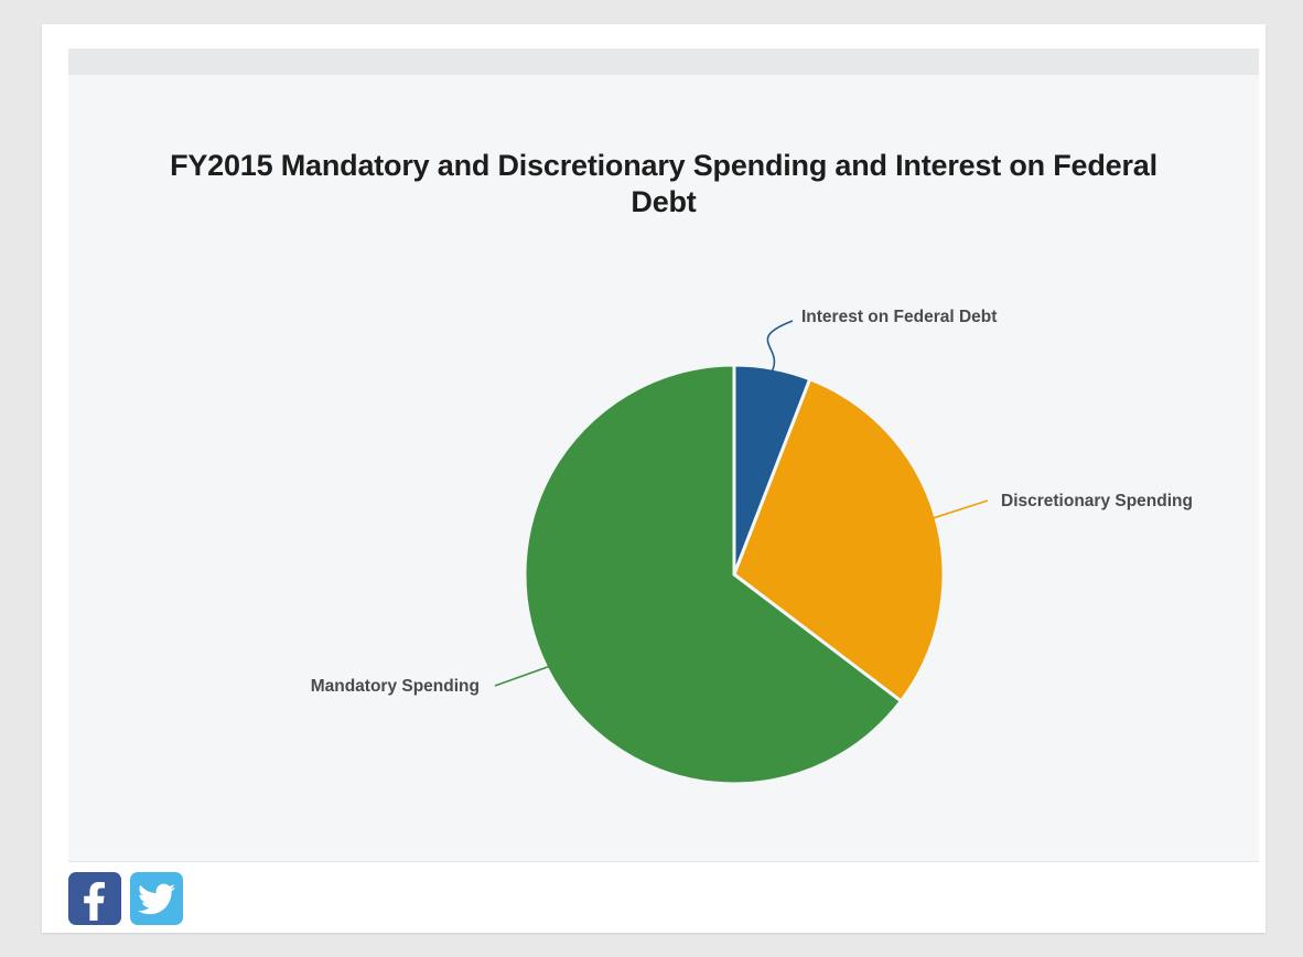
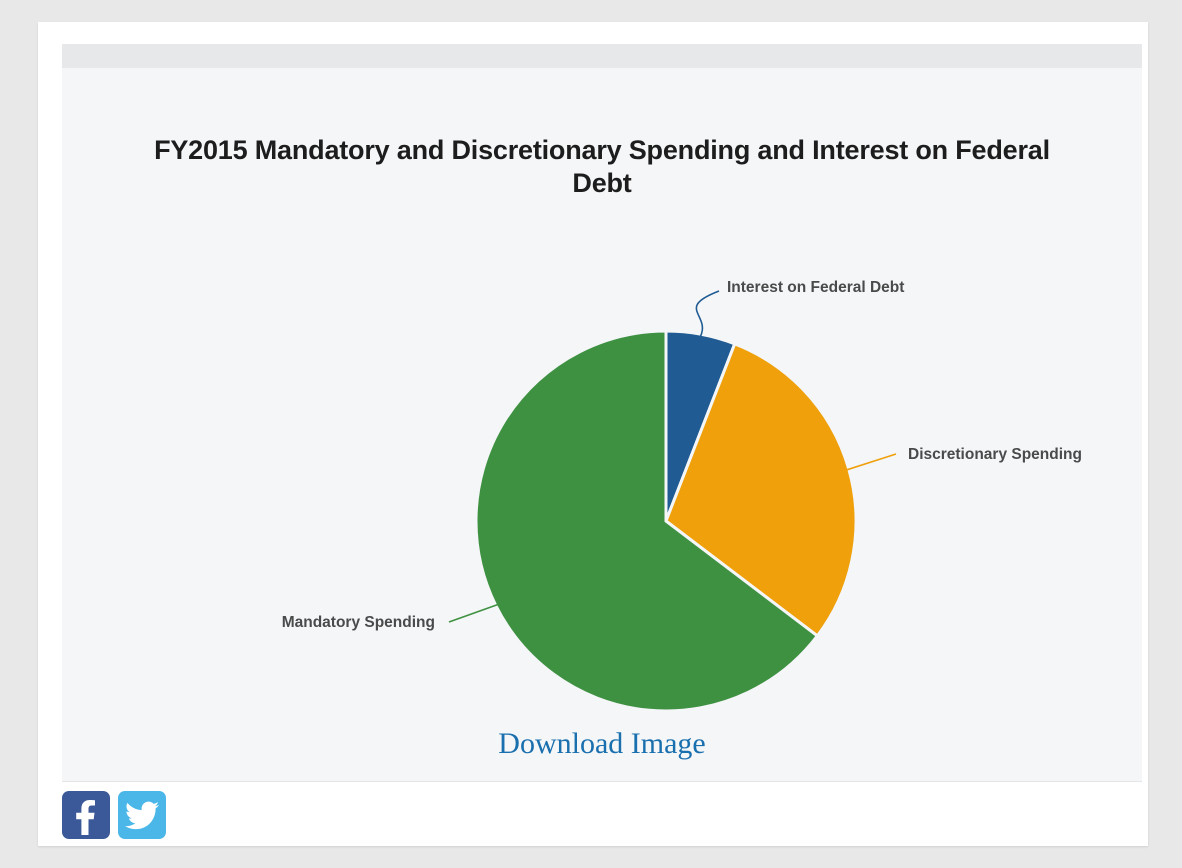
  FY2015 Mandatory and Discretionary Spending and Interest on Federal Debt
  Interest on Federal Debt
  Discretionary Spending
  Mandatory Spending
+ Download Image
